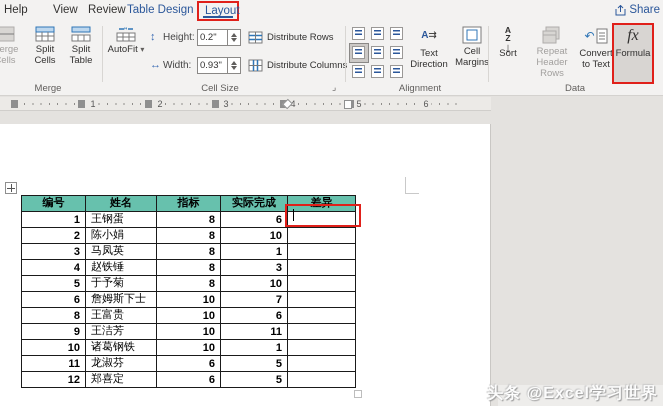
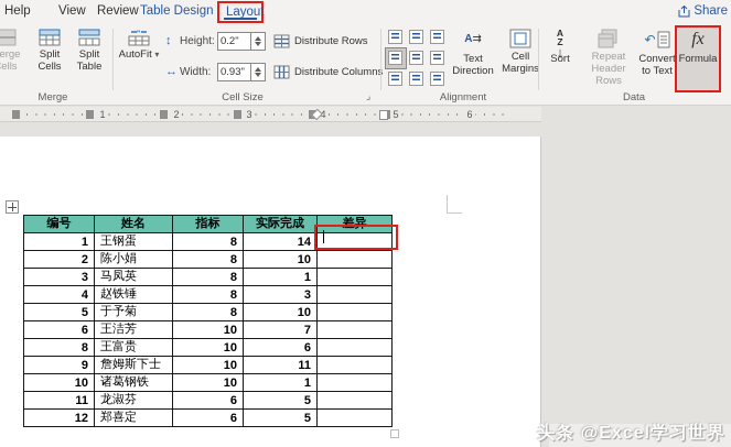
  Help
  View
  Review
  Table Design
  Layout
  Share
  erge ells
  Split Cells
  Split Table
  Merge
  AutoFit ▾
  ↕
  Height:
  0.2"
  ↔
  Width:
  0.93"
  Distribute Rows
  Distribute Column
  Cell Size
  ⌟
  A⇉
  Text Direction
  Cell Margins
  Alignment
  A
  Z
  ↓
  Sort
  Repeat Header Rows
  ↶
  Conver to Text
  fx
  Formula
  Data
  1
  2
  3
  4
  5
  6
  编号	姓名	指标	实际完成	差异
- 1	王钢蛋	8	6
+ 1	王钢蛋	8	14
  2	陈小娟	8	10
  3	马凤英	8	1
  4	赵铁锤	8	3
  5	于予菊	8	10
- 6	詹姆斯下士	10	7
+ 6	王洁芳	10	7
  8	王富贵	10	6
- 9	王洁芳	10	11
+ 9	詹姆斯下士	10	11
  10	诸葛钢铁	10	1
  11	龙淑芬	6	5
  12	郑喜定	6	5
  头条 @Excel学习世界
